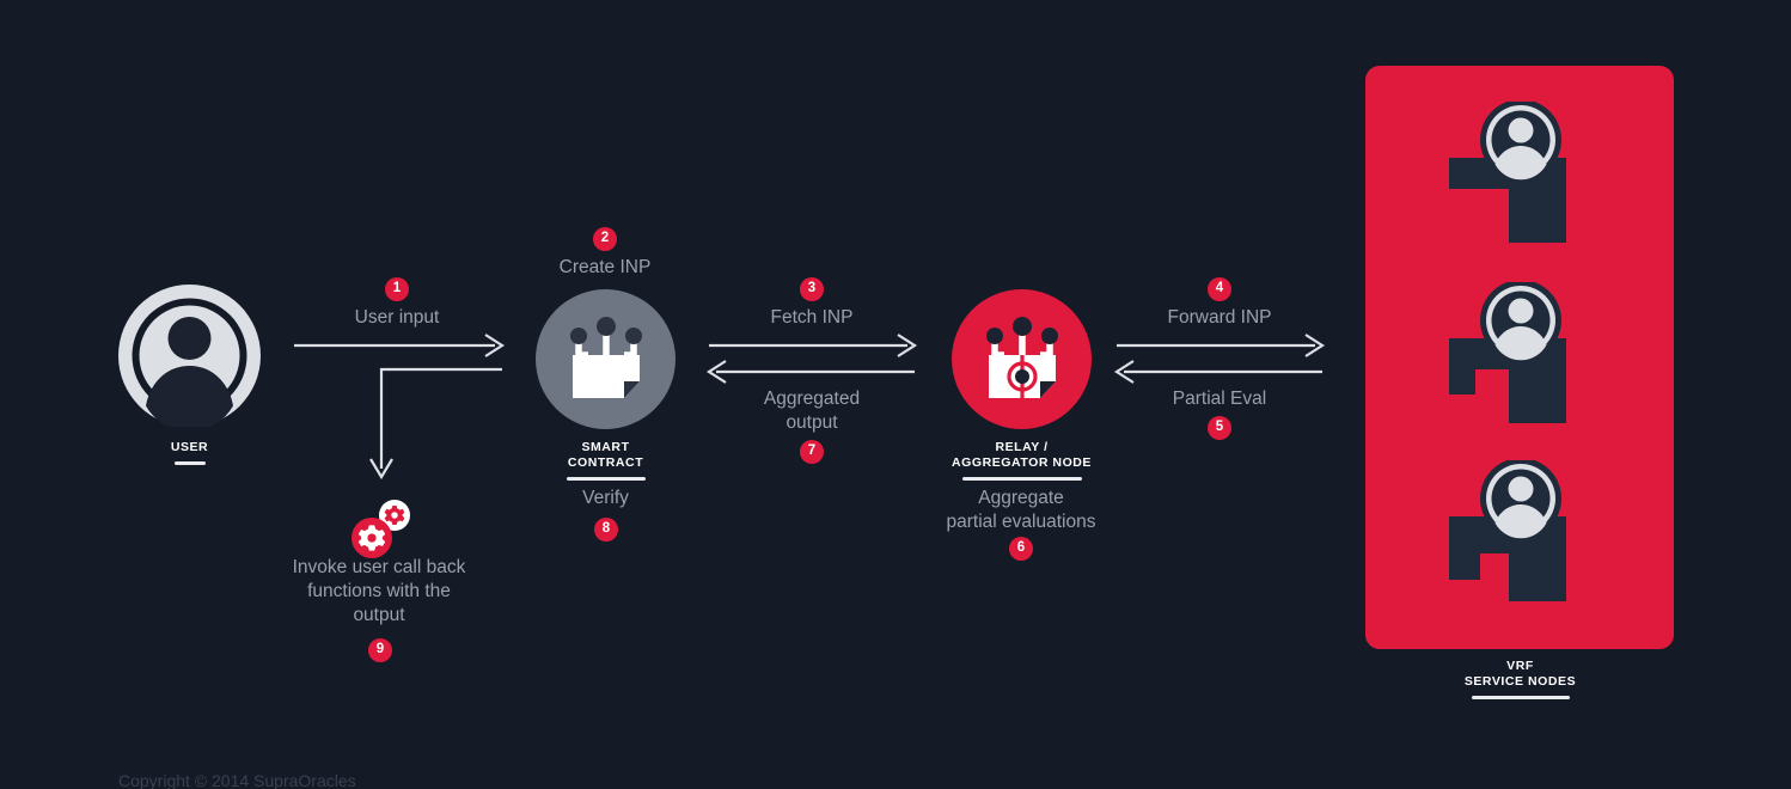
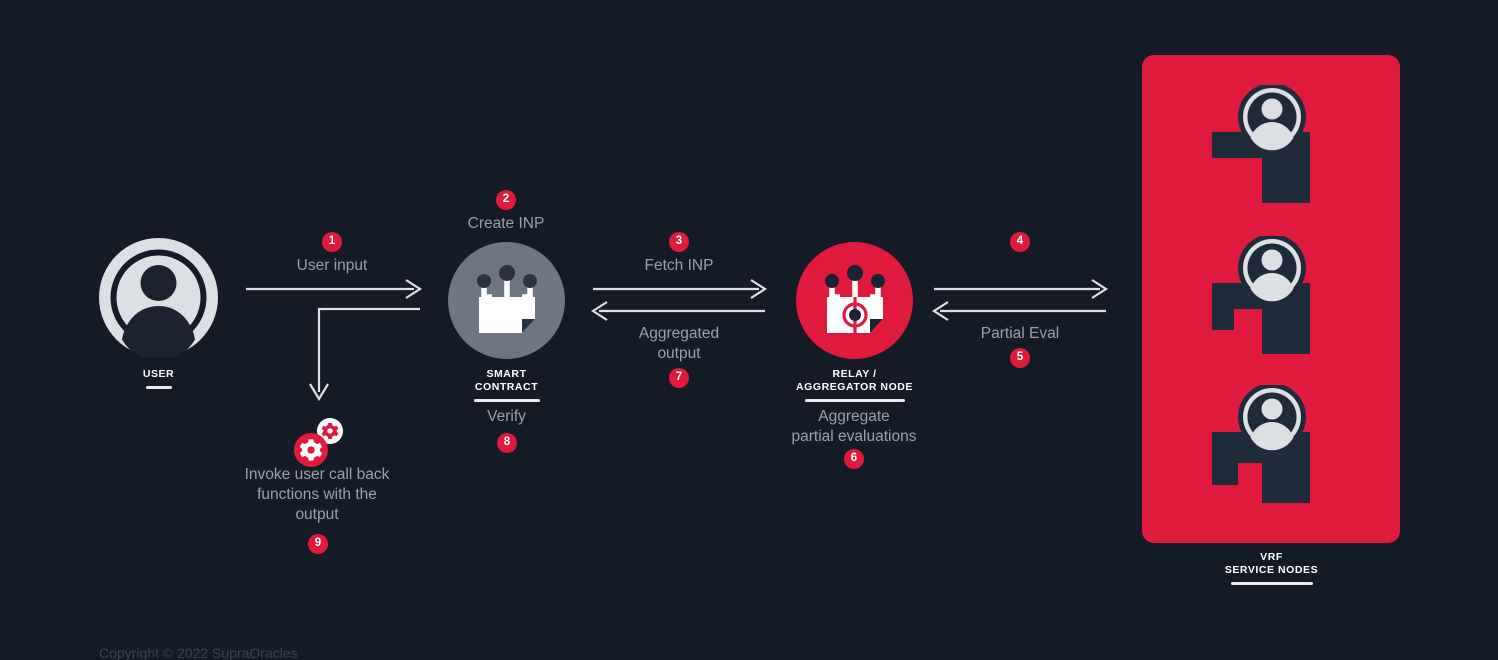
  USER
  1
  User input
  Invoke user call back
  functions with the
  output
  9
  2
  Create INP
  SMART
  CONTRACT
  Verify
  8
  3
  Fetch INP
  Aggregated
  output
  7
  RELAY /
  AGGREGATOR NODE
  Aggregate
  partial evaluations
  6
  4
- Forward INP
  Partial Eval
  5
  VRF
  SERVICE NODES
- Copyright © 2014 SupraOracles
+ Copyright © 2022 SupraOracles
